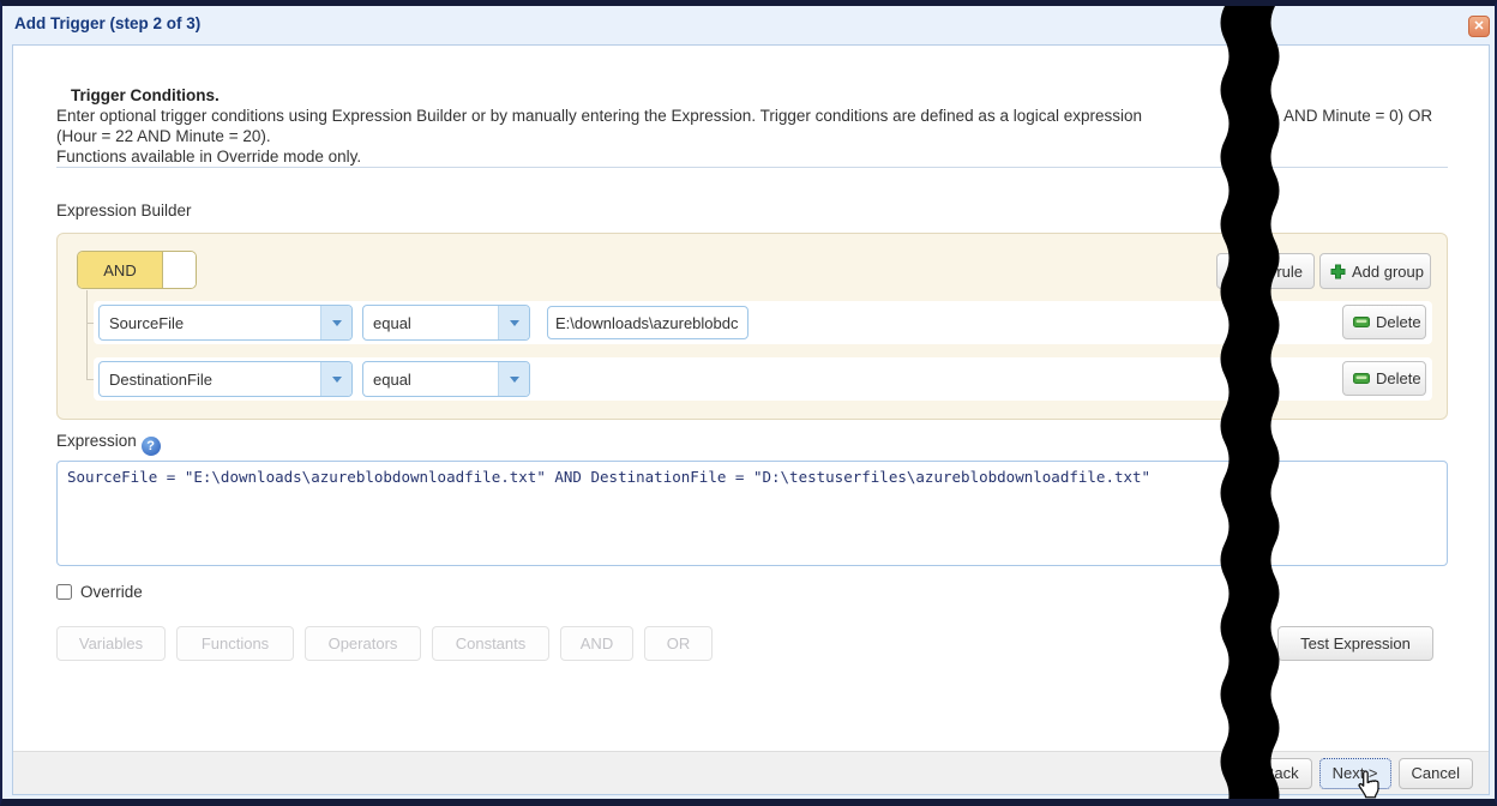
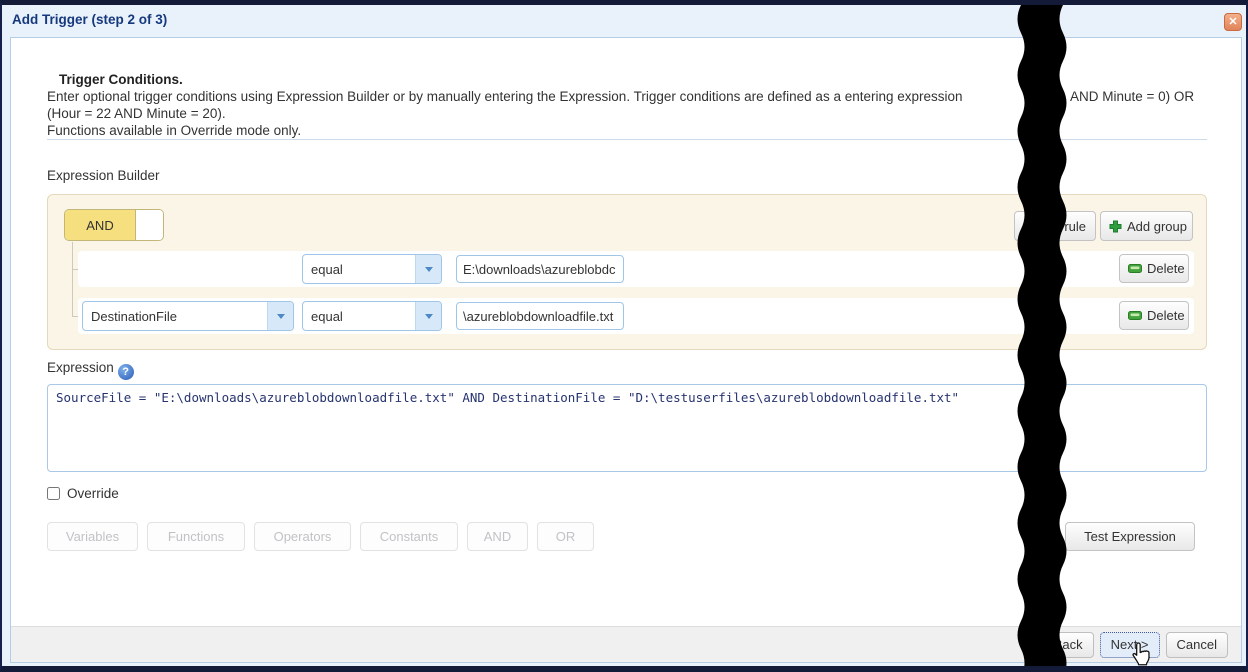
  Add Trigger (step 2 of 3)
  ✕
  Trigger Conditions.
- Enter optional trigger conditions using Expression Builder or by manually entering the Expression. Trigger conditions are defined as a logical expression
+ Enter optional trigger conditions using Expression Builder or by manually entering the Expression. Trigger conditions are defined as a entering expression
  AND Minute = 0) OR
  (Hour = 22 AND Minute = 20).
  Functions available in Override mode only.
  Expression Builder
  AND
  rule
  Add group
- SourceFile
  equal
  E:\downloads\azureblobdc
  Delete
  DestinationFile
  equal
+ \azureblobdownloadfile.txt
  Delete
  Expression ?
  SourceFile = "E:\downloads\azureblobdownloadfile.txt" AND DestinationFile = "D:\testuserfiles\azureblobdownloadfile.txt"
  Override
  Variables
  Functions
  Operators
  Constants
  AND
  OR
  Test Expression
  Next >
  Cancel
